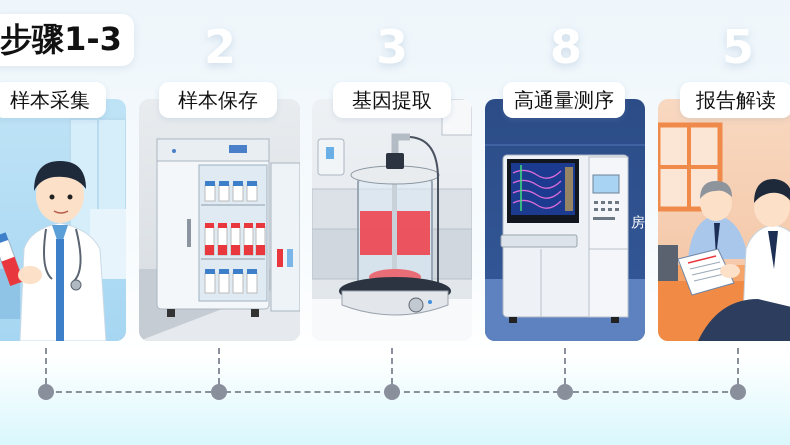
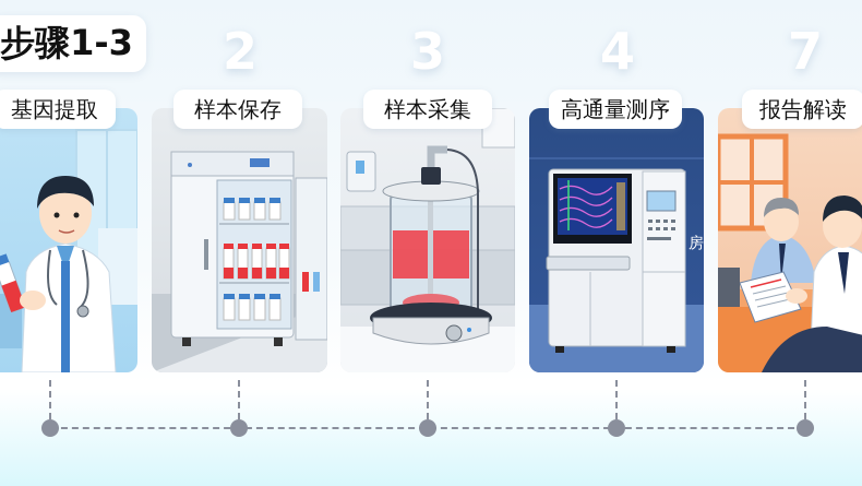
  步骤1-3
  2
  3
- 8
+ 4
- 5
+ 7
- 样本采集
+ 基因提取
  样本保存
- 基因提取
+ 样本采集
  高通量测序
  报告解读
  房
